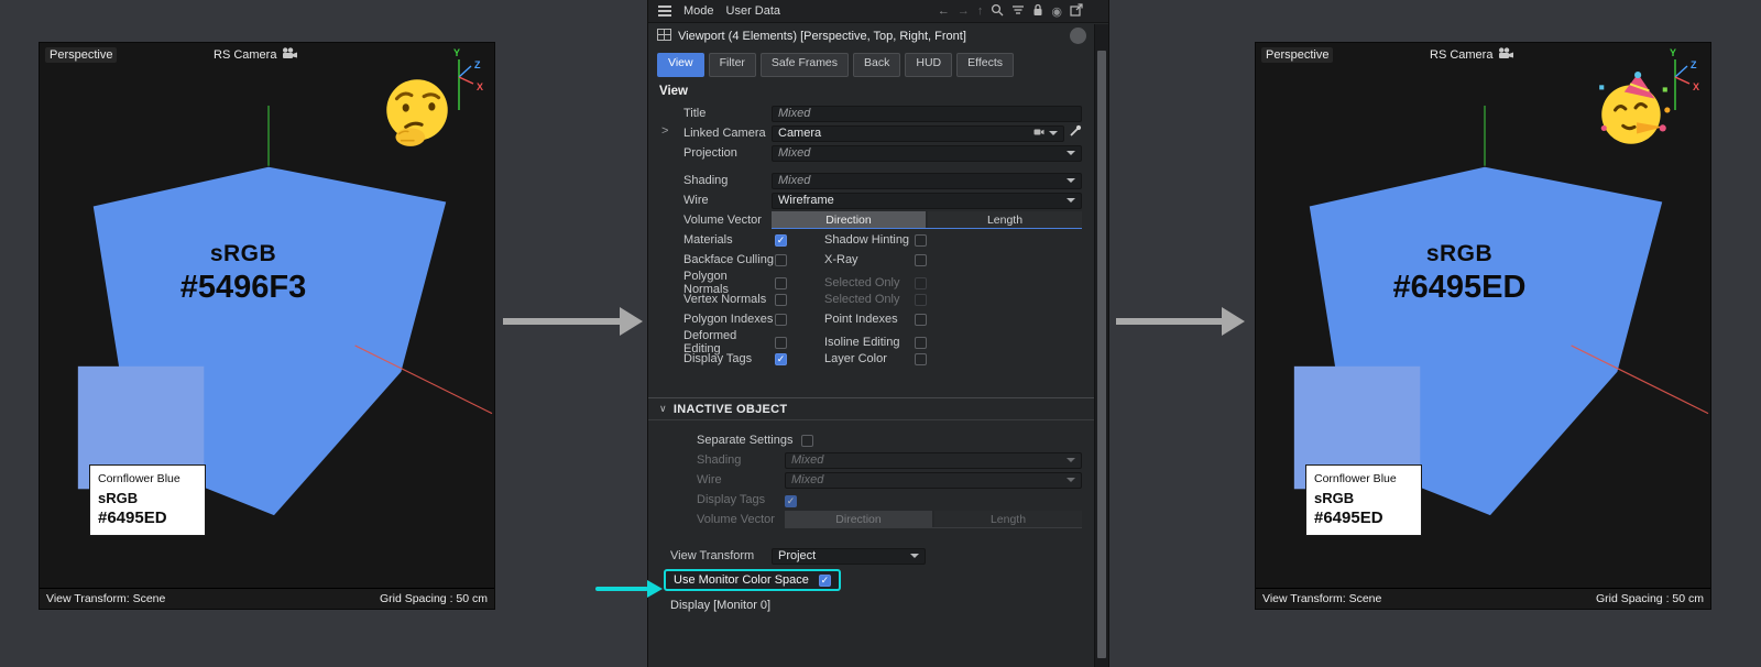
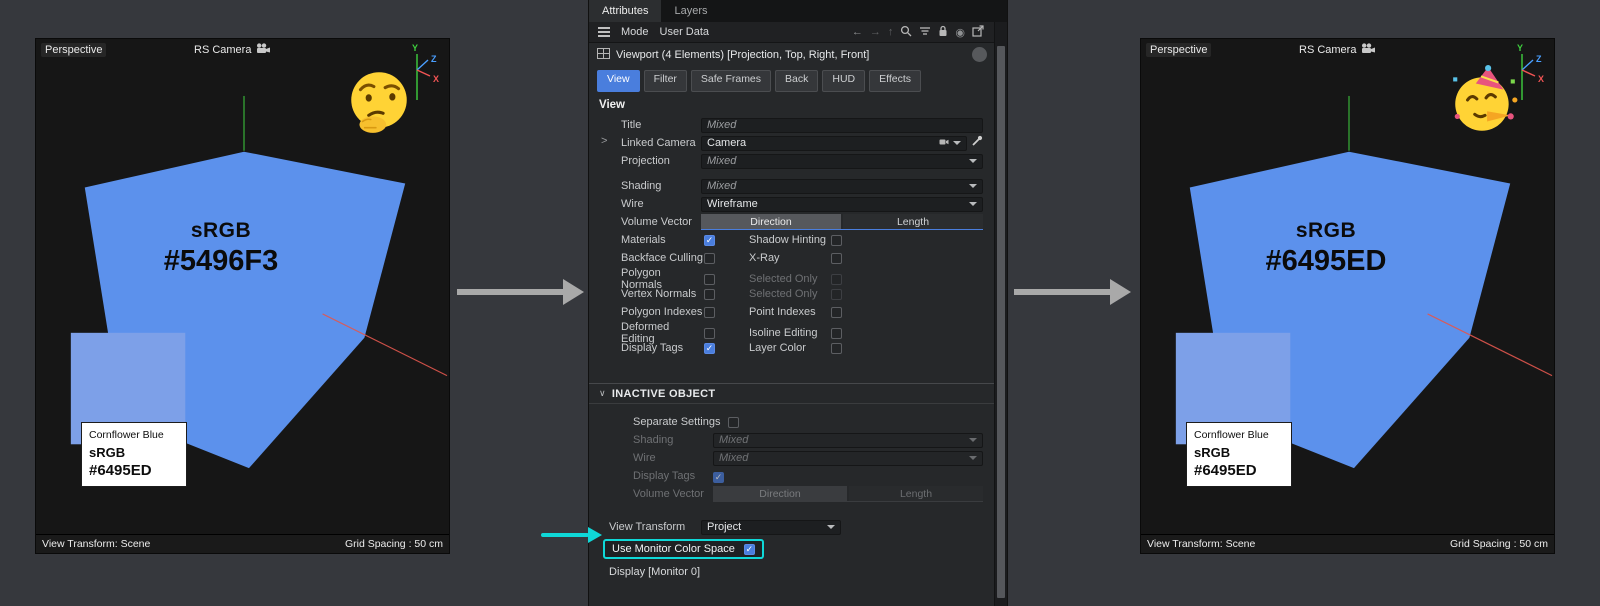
  Perspective
  RS Camera
  Y
  Z
  X
  sRGB
  #5496F3
  Cornflower Blue
  sRGB
  #6495ED
  View Transform: Scene
  Grid Spacing : 50 cm
+ Attributes
+ Layers
  Mode
  User Data
  ←
  →
  ↑
  ◉
- Viewport (4 Elements) [Perspective, Top, Right, Front]
+ Viewport (4 Elements) [Projection, Top, Right, Front]
  View
  Filter
  Safe Frames
  Back
  HUD
  Effects
  View
  Title
  Mixed
  >
  Linked Camera
  Camera
  Projection
  Mixed
  Shading
  Mixed
  Wire
  Wireframe
  Volume Vector
  Direction
  Length
  Materials
  Shadow Hinting
  Backface Culling
  X-Ray
  Polygon Normals
  Selected Only
  Vertex Normals
  Selected Only
  Polygon Indexes
  Point Indexes
  Deformed Editing
  Isoline Editing
  Display Tags
  Layer Color
  ∨
  INACTIVE OBJECT
  Separate Settings
  Shading
  Mixed
  Wire
  Mixed
  Display Tags
  Volume Vector
  Direction
  Length
  View Transform
  Project
  Use Monitor Color Space
  Display [Monitor 0]
  Perspective
  RS Camera
  Y
  Z
  X
  sRGB
  #6495ED
  Cornflower Blue
  sRGB
  #6495ED
  View Transform: Scene
  Grid Spacing : 50 cm
